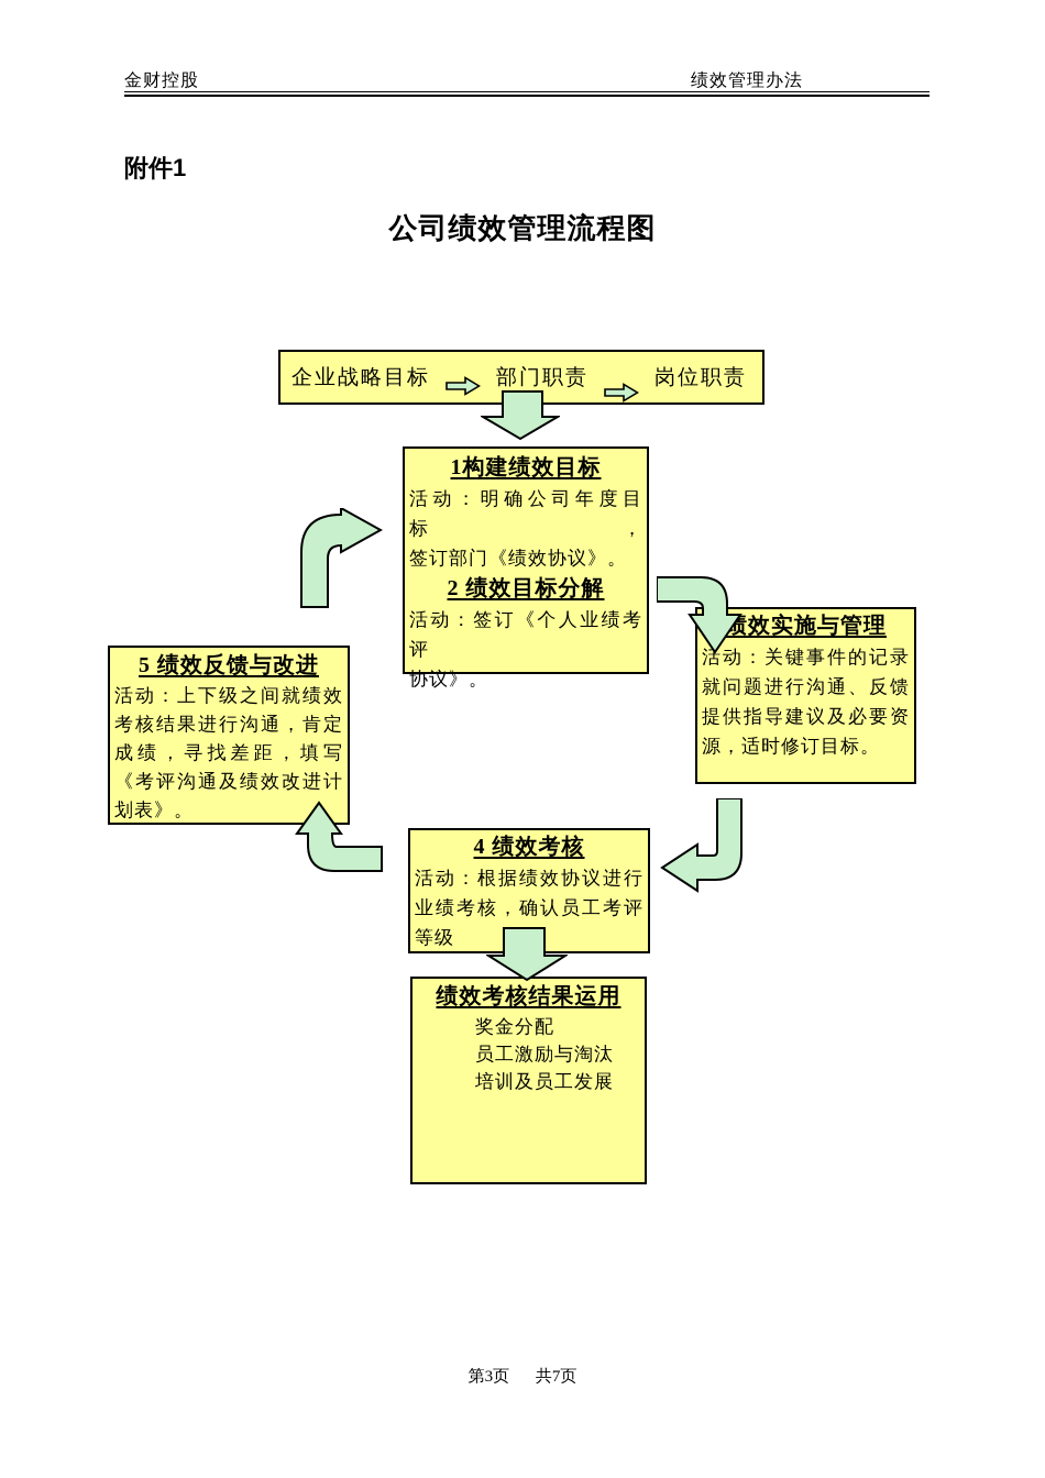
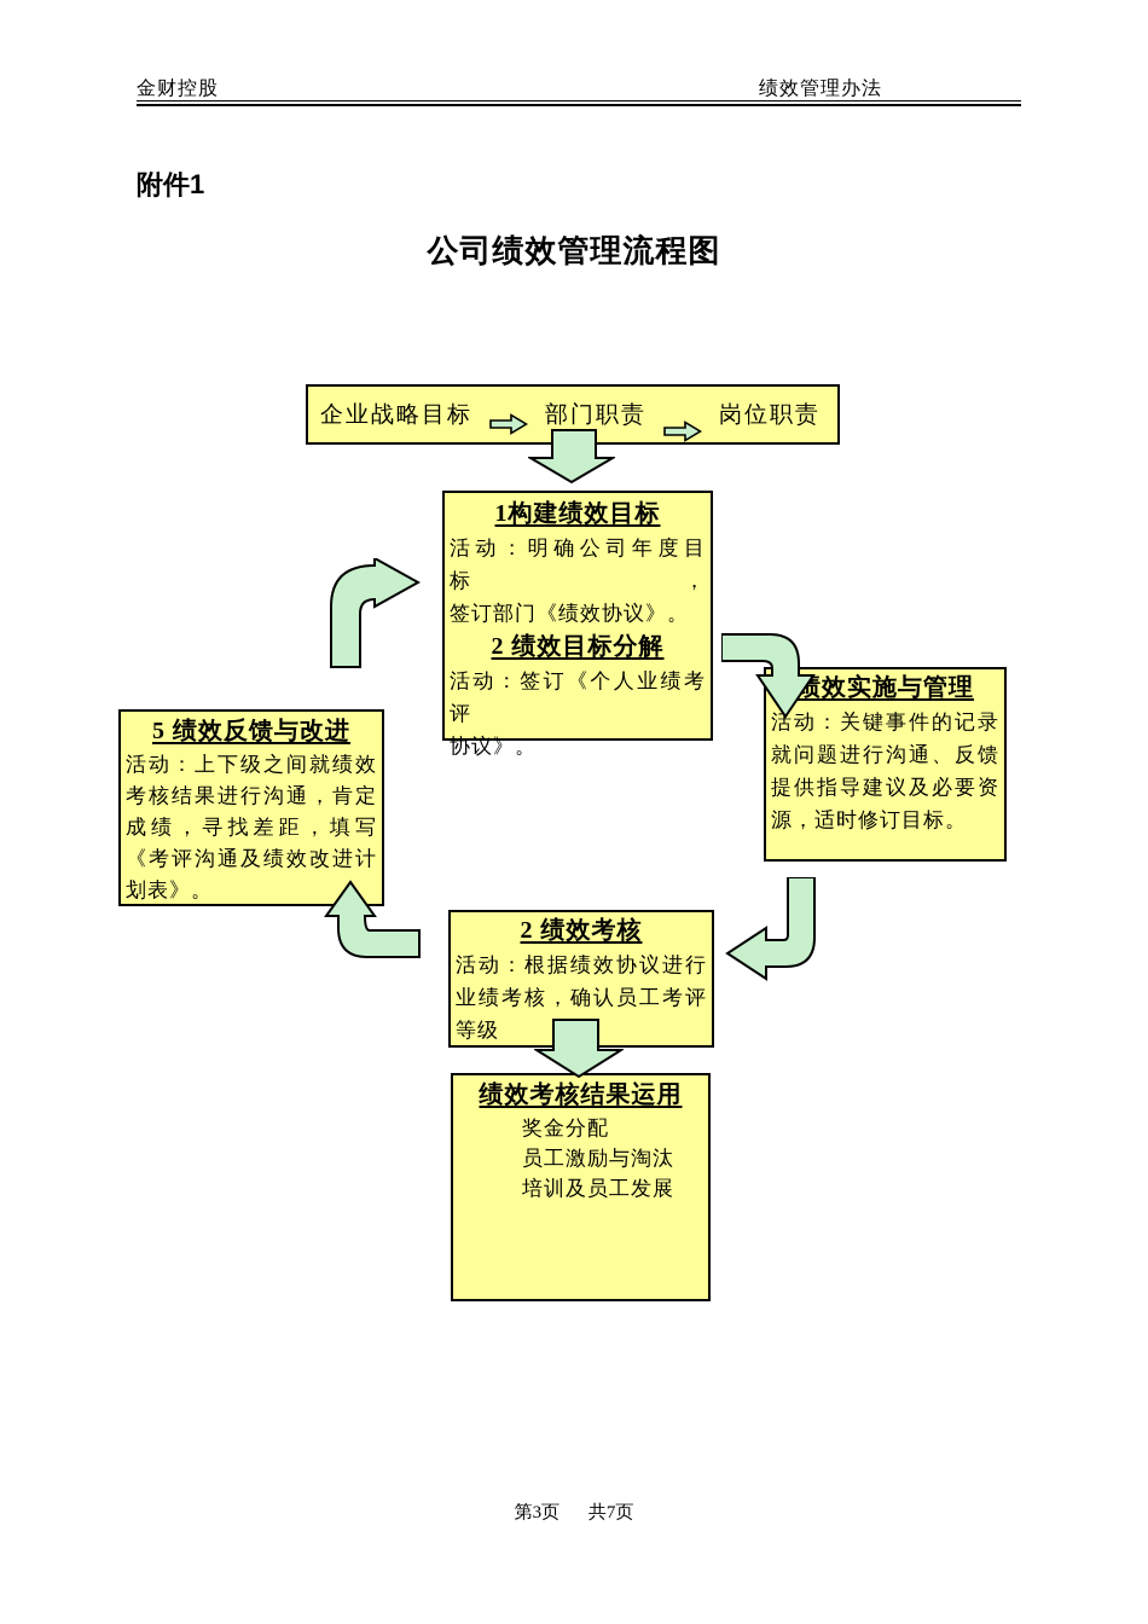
  金财控股
  绩效管理办法
  附件1
  公司绩效管理流程图
  企业战略目标
  部门职责
  岗位职责
  1构建绩效目标
  活动：明确公司年度目标，
  签订部门《绩效协议》。
  2 绩效目标分解
  活动：签订《个人业绩考评
  协议》。
  绩效实施与管理
  活动：关键事件的记录
  就问题进行沟通、反馈
  提供指导建议及必要资
  源，适时修订目标。
  5 绩效反馈与改进
  活动：上下级之间就绩效
  考核结果进行沟通，肯定
  成绩，寻找差距，填写
  《考评沟通及绩效改进计
  划表》。
- 4 绩效考核
+ 2 绩效考核
  活动：根据绩效协议进行
  业绩考核，确认员工考评
  等级
  绩效考核结果运用
  奖金分配
  员工激励与淘汰
  培训及员工发展
  第3页 共7页
